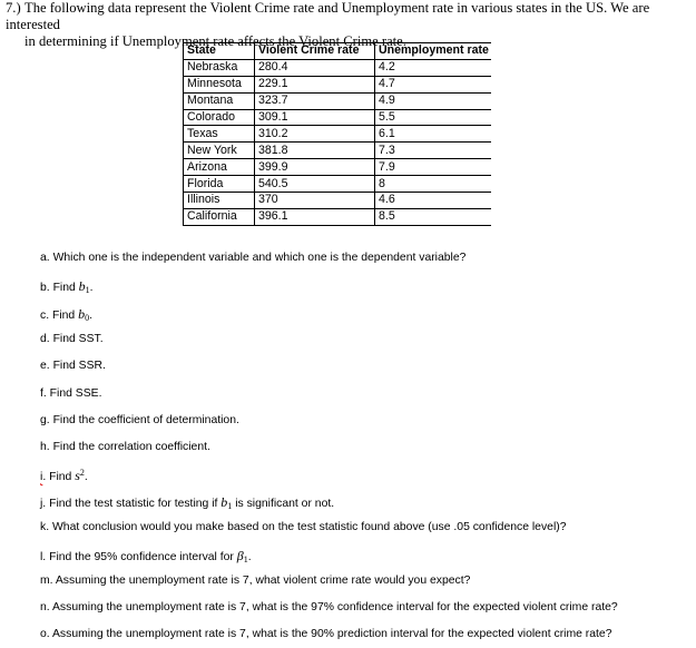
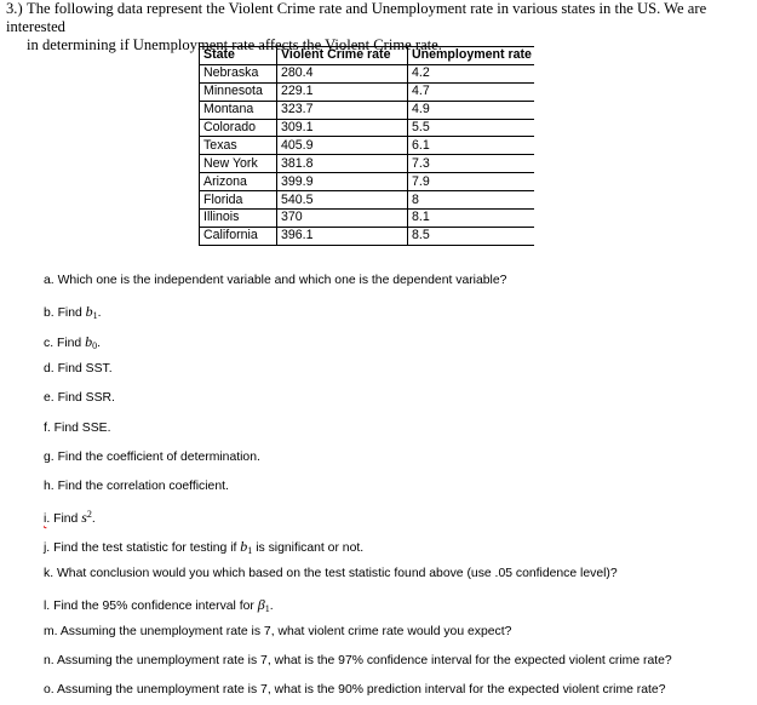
- 7.) The following data represent the Violent Crime rate and Unemployment rate in various states in the US. We are interested
+ 3.) The following data represent the Violent Crime rate and Unemployment rate in various states in the US. We are interested
  in determining if Unemployment rate affects the Violent Crime rate.
  State	Violent Crime rate	Unemployment rate
  Nebraska	280.4	4.2
  Minnesota	229.1	4.7
  Montana	323.7	4.9
  Colorado	309.1	5.5
- Texas	310.2	6.1
+ Texas	405.9	6.1
  New York	381.8	7.3
  Arizona	399.9	7.9
  Florida	540.5	8
- Illinois	370	4.6
+ Illinois	370	8.1
  California	396.1	8.5
  a. Which one is the independent variable and which one is the dependent variable?
  b. Find b1.
  c. Find b0.
  d. Find SST.
  e. Find SSR.
  f. Find SSE.
  g. Find the coefficient of determination.
  h. Find the correlation coefficient.
  i. Find s2.
  j. Find the test statistic for testing if b1 is significant or not.
- k. What conclusion would you make based on the test statistic found above (use .05 confidence level)?
+ k. What conclusion would you which based on the test statistic found above (use .05 confidence level)?
  l. Find the 95% confidence interval for β1.
  m. Assuming the unemployment rate is 7, what violent crime rate would you expect?
  n. Assuming the unemployment rate is 7, what is the 97% confidence interval for the expected violent crime rate?
  o. Assuming the unemployment rate is 7, what is the 90% prediction interval for the expected violent crime rate?
